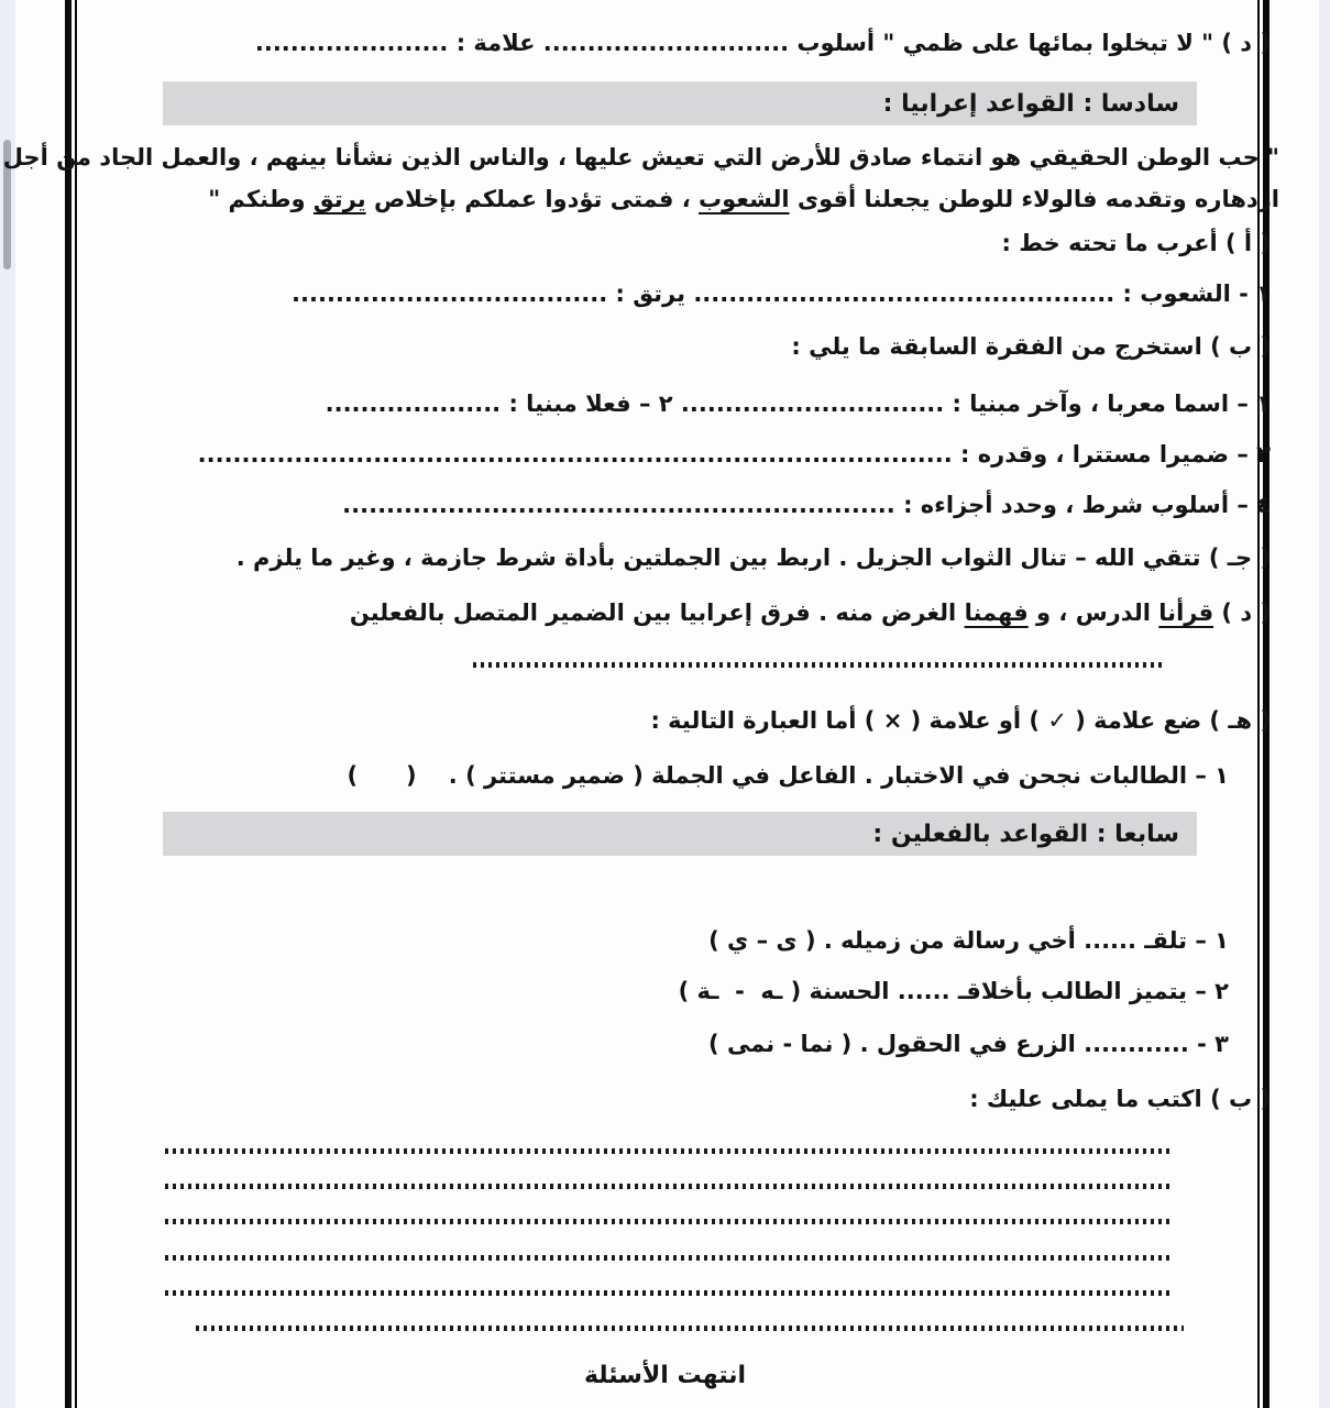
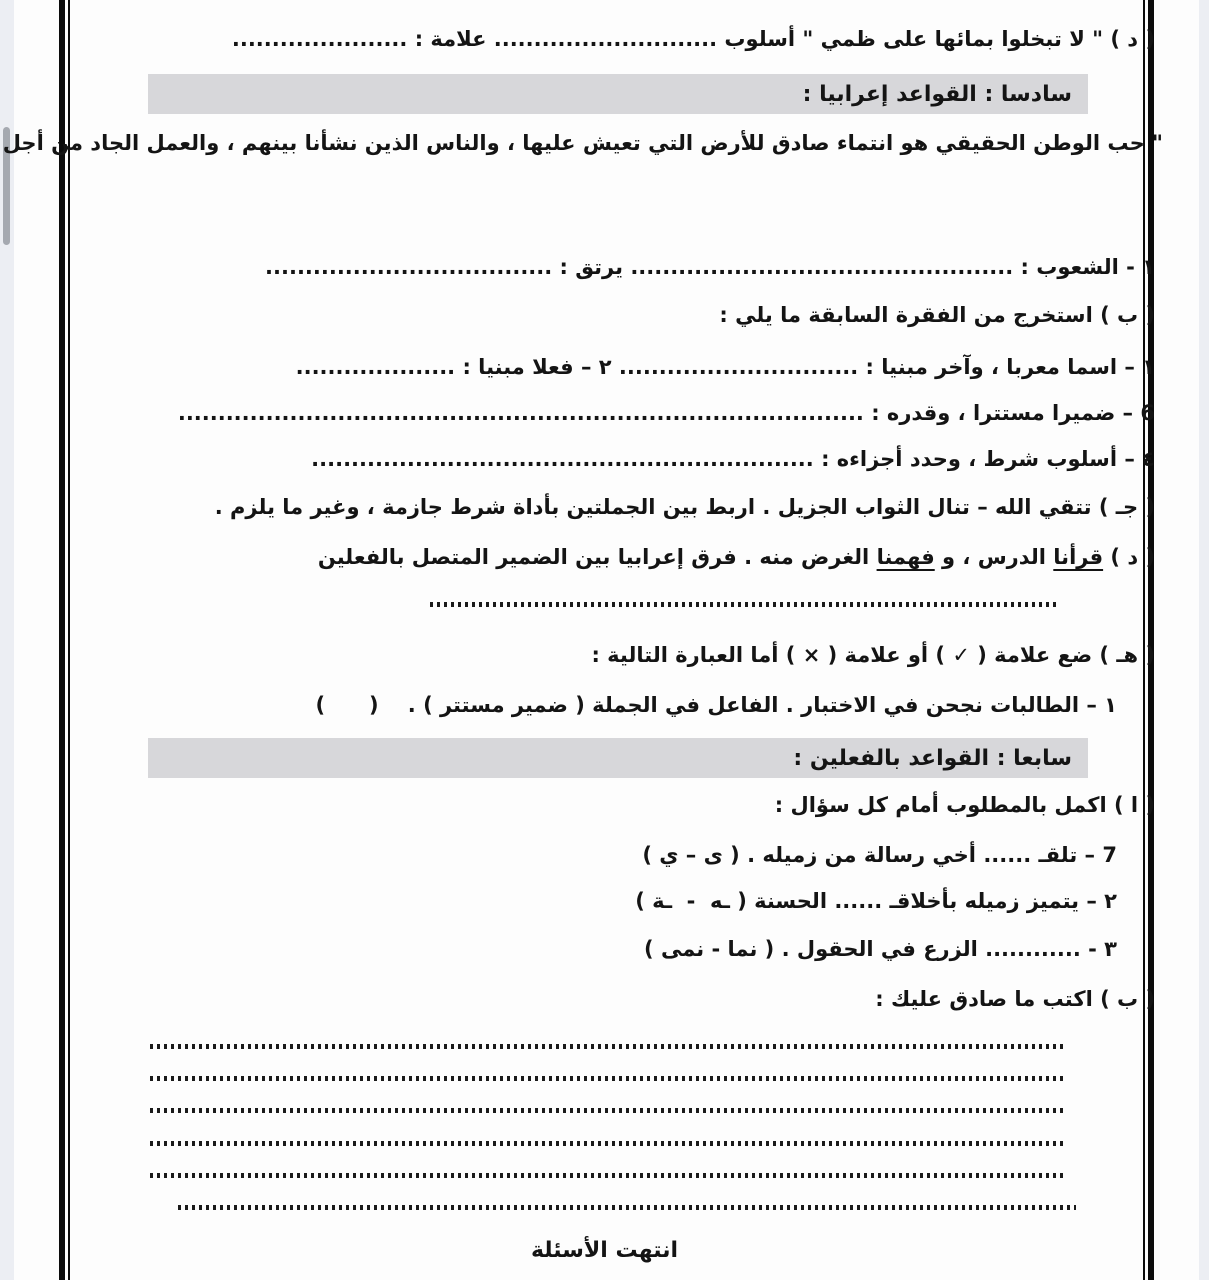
  ( د ) " لا تبخلوا بمائها على ظمي " أسلوب ............................ علامة : ......................
  سادسا : القواعد إعرابيا :
  " حب الوطن الحقيقي هو انتماء صادق للأرض التي تعيش عليها ، والناس الذين نشأنا بينهم ، والعمل الجاد من أجل
- ازدهاره وتقدمه فالولاء للوطن يجعلنا أقوى الشعوب ، فمتى تؤدوا عملكم بإخلاص يرتق وطنكم "
- ( أ ) أعرب ما تحته خط :
  ١ - الشعوب : ................................................ يرتق : ....................................
  ( ب ) استخرج من الفقرة السابقة ما يلي :
  ١ – اسما معربا ، وآخر مبنيا : .............................. ٢ – فعلا مبنيا : ....................
- ٣ – ضميرا مستترا ، وقدره : ......................................................................................
+ 6 – ضميرا مستترا ، وقدره : ......................................................................................
  ٤ – أسلوب شرط ، وحدد أجزاءه : ...............................................................
  ( جـ ) تتقي الله – تنال الثواب الجزيل . اربط بين الجملتين بأداة شرط جازمة ، وغير ما يلزم .
  ( د ) قرأنا الدرس ، و فهمنا الغرض منه . فرق إعرابيا بين الضمير المتصل بالفعلين
  ( هـ ) ضع علامة ( ✓ ) أو علامة ( × ) أما العبارة التالية :
  ١ – الطالبات نجحن في الاختبار . الفاعل في الجملة ( ضمير مستتر ) . ( )
  سابعا : القواعد بالفعلين :
+ ( ا ) اكمل بالمطلوب أمام كل سؤال :
- ١ – تلقـ ...... أخي رسالة من زميله . ( ى – ي )
+ 7 – تلقـ ...... أخي رسالة من زميله . ( ى – ي )
- ٢ – يتميز الطالب بأخلاقـ ...... الحسنة ( ـه - ـة )
+ ٢ – يتميز زميله بأخلاقـ ...... الحسنة ( ـه - ـة )
  ٣ - ............ الزرع في الحقول . ( نما - نمى )
- ( ب ) اكتب ما يملى عليك :
+ ( ب ) اكتب ما صادق عليك :
  انتهت الأسئلة
